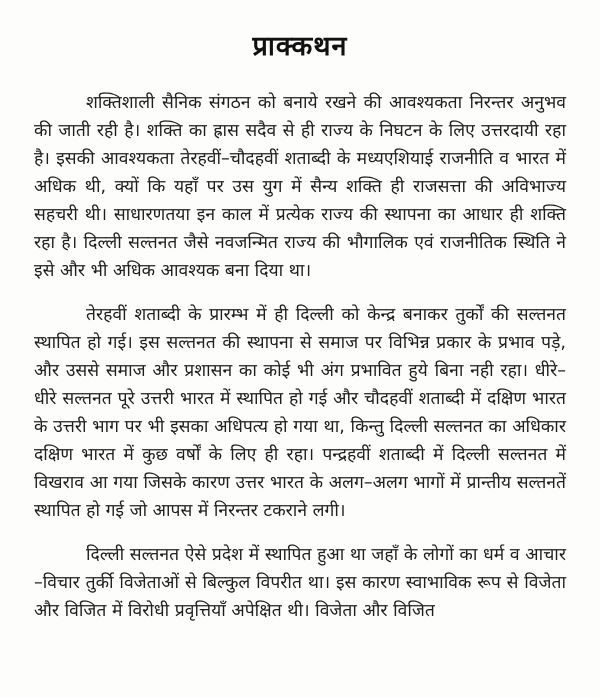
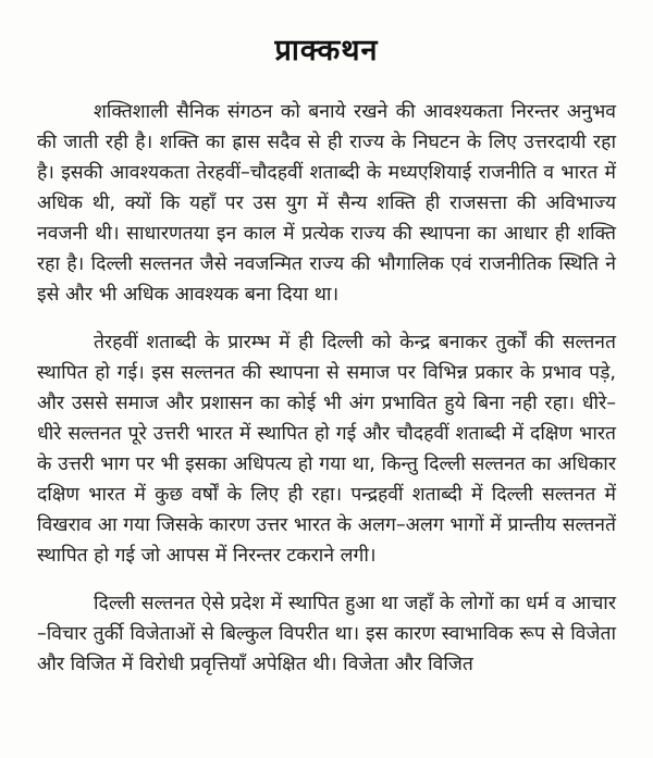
  प्राक्कथन
- शक्तिशाली सैनिक संगठन को बनाये रखने की आवश्यकता निरन्तर अनुभव की जाती रही है। शक्ति का ह्रास सदैव से ही राज्य के निघटन के लिए उत्तरदायी रहा है। इसकी आवश्यकता तेरहवीं–चौदहवीं शताब्दी के मध्यएशियाई राजनीति व भारत में अधिक थी, क्यों कि यहाँ पर उस युग में सैन्य शक्ति ही राजसत्ता की अविभाज्य सहचरी थी। साधारणतया इन काल में प्रत्येक राज्य की स्थापना का आधार ही शक्ति रहा है। दिल्ली सल्तनत जैसे नवजन्मित राज्य की भौगालिक एवं राजनीतिक स्थिति ने इसे और भी अधिक आवश्यक बना दिया था।
+ शक्तिशाली सैनिक संगठन को बनाये रखने की आवश्यकता निरन्तर अनुभव की जाती रही है। शक्ति का ह्रास सदैव से ही राज्य के निघटन के लिए उत्तरदायी रहा है। इसकी आवश्यकता तेरहवीं–चौदहवीं शताब्दी के मध्यएशियाई राजनीति व भारत में अधिक थी, क्यों कि यहाँ पर उस युग में सैन्य शक्ति ही राजसत्ता की अविभाज्य नवजनी थी। साधारणतया इन काल में प्रत्येक राज्य की स्थापना का आधार ही शक्ति रहा है। दिल्ली सल्तनत जैसे नवजन्मित राज्य की भौगालिक एवं राजनीतिक स्थिति ने इसे और भी अधिक आवश्यक बना दिया था।
  तेरहवीं शताब्दी के प्रारम्भ में ही दिल्ली को केन्द्र बनाकर तुर्कों की सल्तनत स्थापित हो गई। इस सल्तनत की स्थापना से समाज पर विभिन्न प्रकार के प्रभाव पड़े, और उससे समाज और प्रशासन का कोई भी अंग प्रभावित हुये बिना नही रहा। धीरे–धीरे सल्तनत पूरे उत्तरी भारत में स्थापित हो गई और चौदहवीं शताब्दी में दक्षिण भारत के उत्तरी भाग पर भी इसका अधिपत्य हो गया था, किन्तु दिल्ली सल्तनत का अधिकार दक्षिण भारत में कुछ वर्षों के लिए ही रहा। पन्द्रहवीं शताब्दी में दिल्ली सल्तनत में विखराव आ गया जिसके कारण उत्तर भारत के अलग–अलग भागों में प्रान्तीय सल्तनतें स्थापित हो गई जो आपस में निरन्तर टकराने लगी।
  दिल्ली सल्तनत ऐसे प्रदेश में स्थापित हुआ था जहाँ के लोगों का धर्म व आचार –विचार तुर्की विजेताओं से बिल्कुल विपरीत था। इस कारण स्वाभाविक रूप से विजेता और विजित में विरोधी प्रवृत्तियाँ अपेक्षित थी। विजेता और विजित
